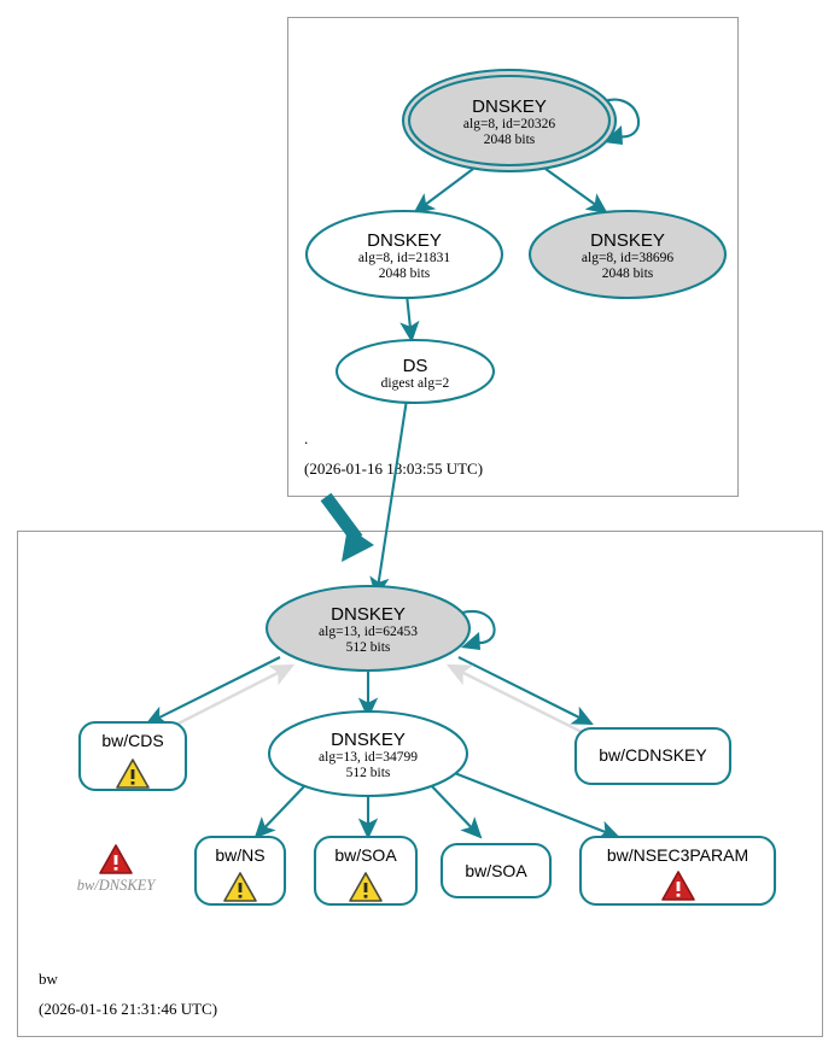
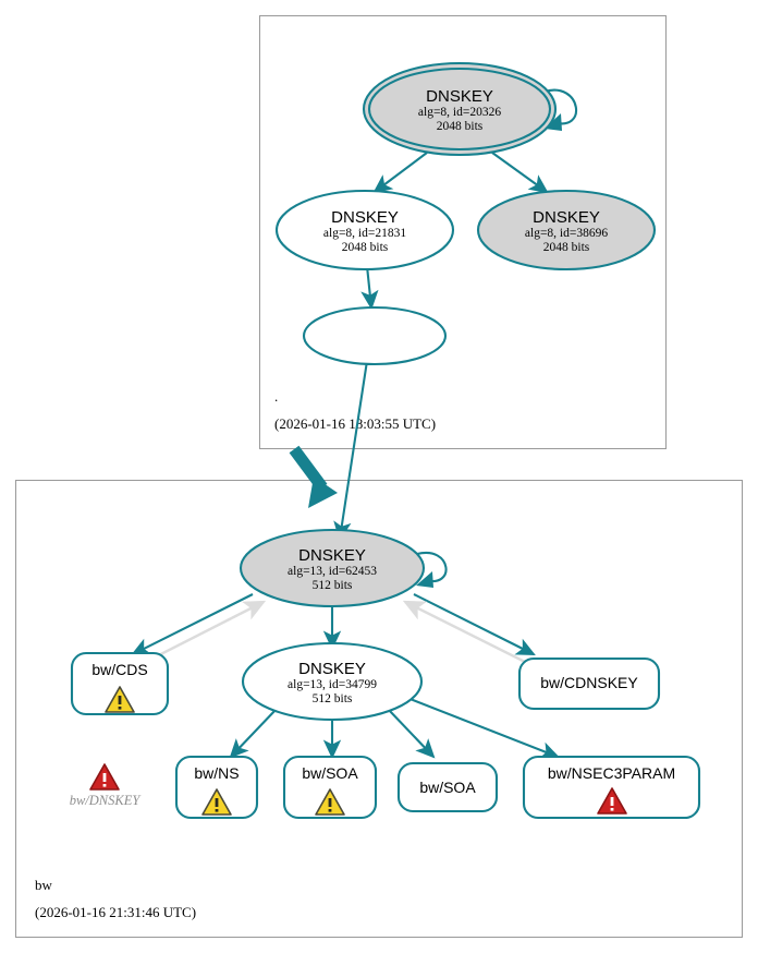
  .
  (2026-01-16 18:03:55 UTC)
  bw
  (2026-01-16 21:31:46 UTC)
  DNSKEY
  alg=8, id=20326
  2048 bits
  DNSKEY
  alg=8, id=21831
  2048 bits
  DNSKEY
  alg=8, id=38696
  2048 bits
- DS
- digest alg=2
  DNSKEY
  alg=13, id=62453
  512 bits
  DNSKEY
  alg=13, id=34799
  512 bits
  bw/CDS
  bw/CDNSKEY
  bw/NS
  bw/SOA
  bw/SOA
  bw/NSEC3PARAM
  bw/DNSKEY
